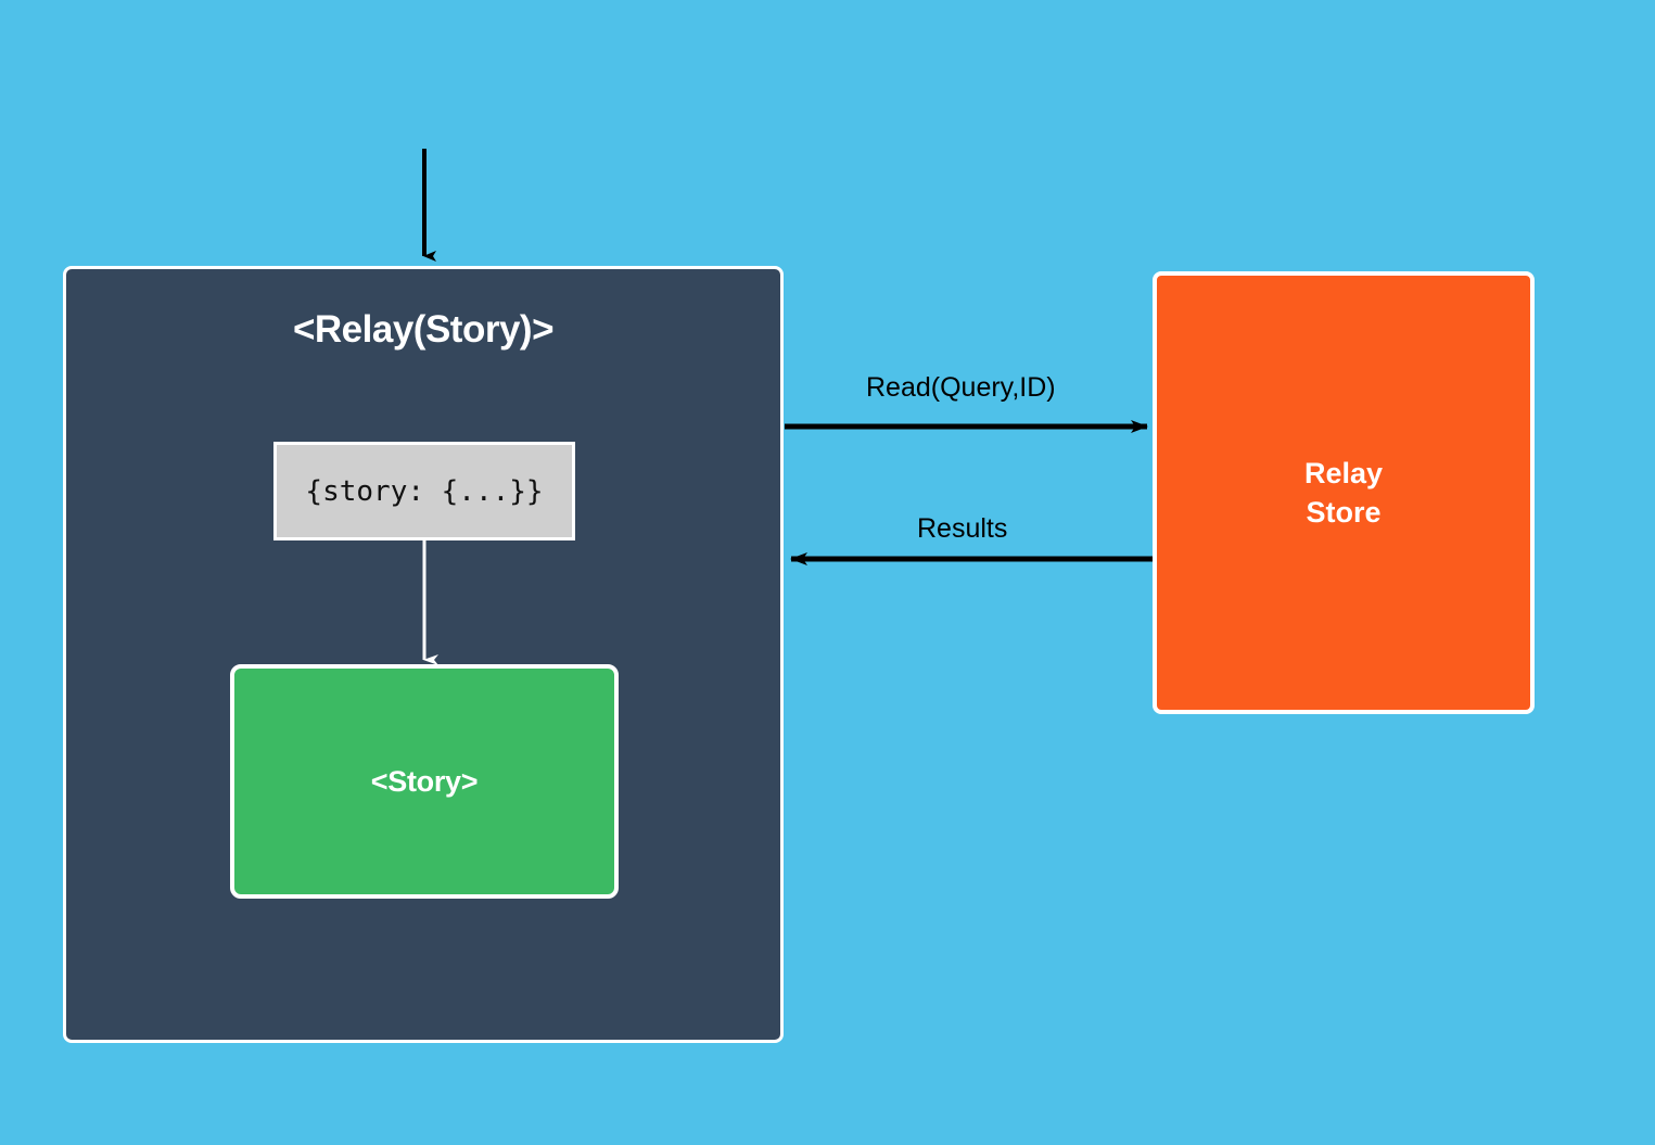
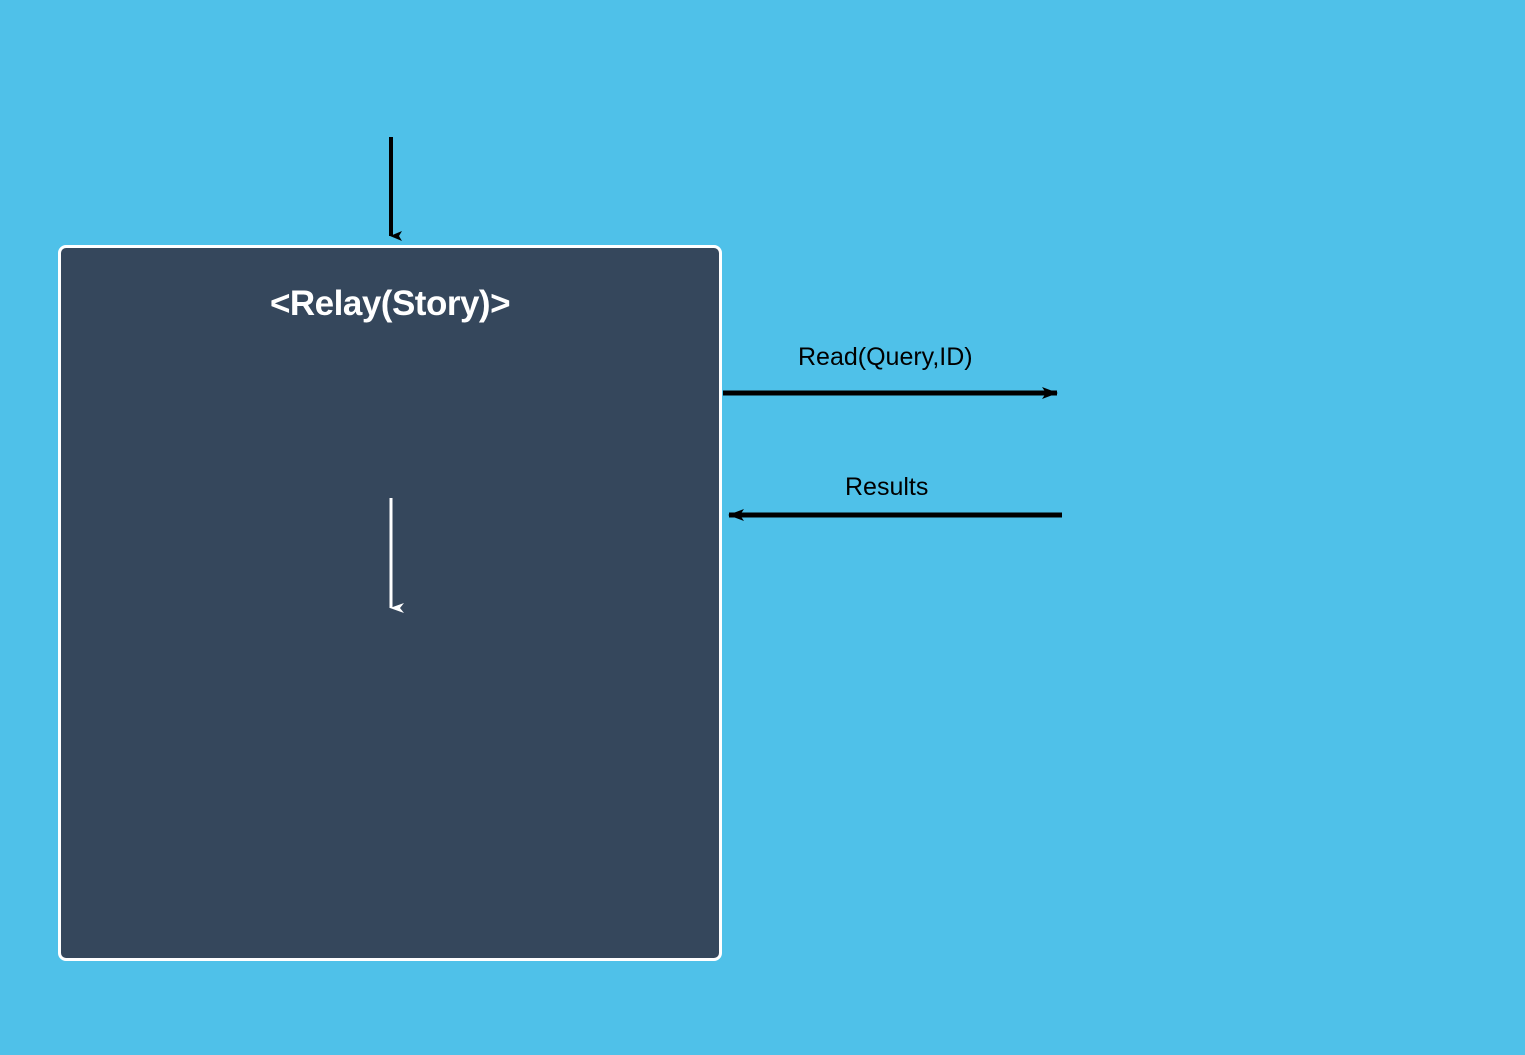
  <Relay(Story)>
- {story: {...}}
- <Story>
- Relay
- Store
  Read(Query,ID)
  Results
